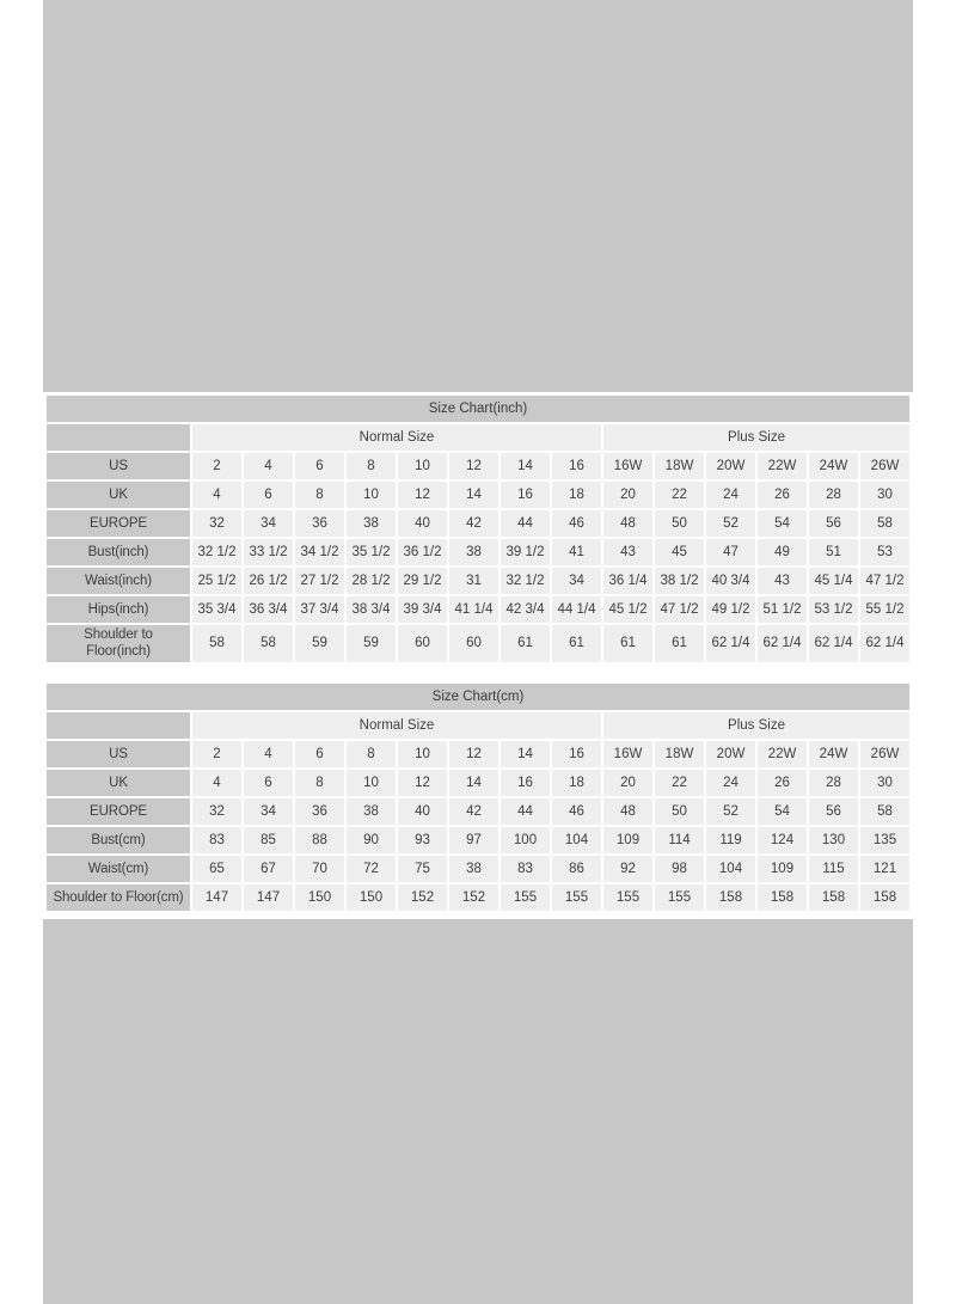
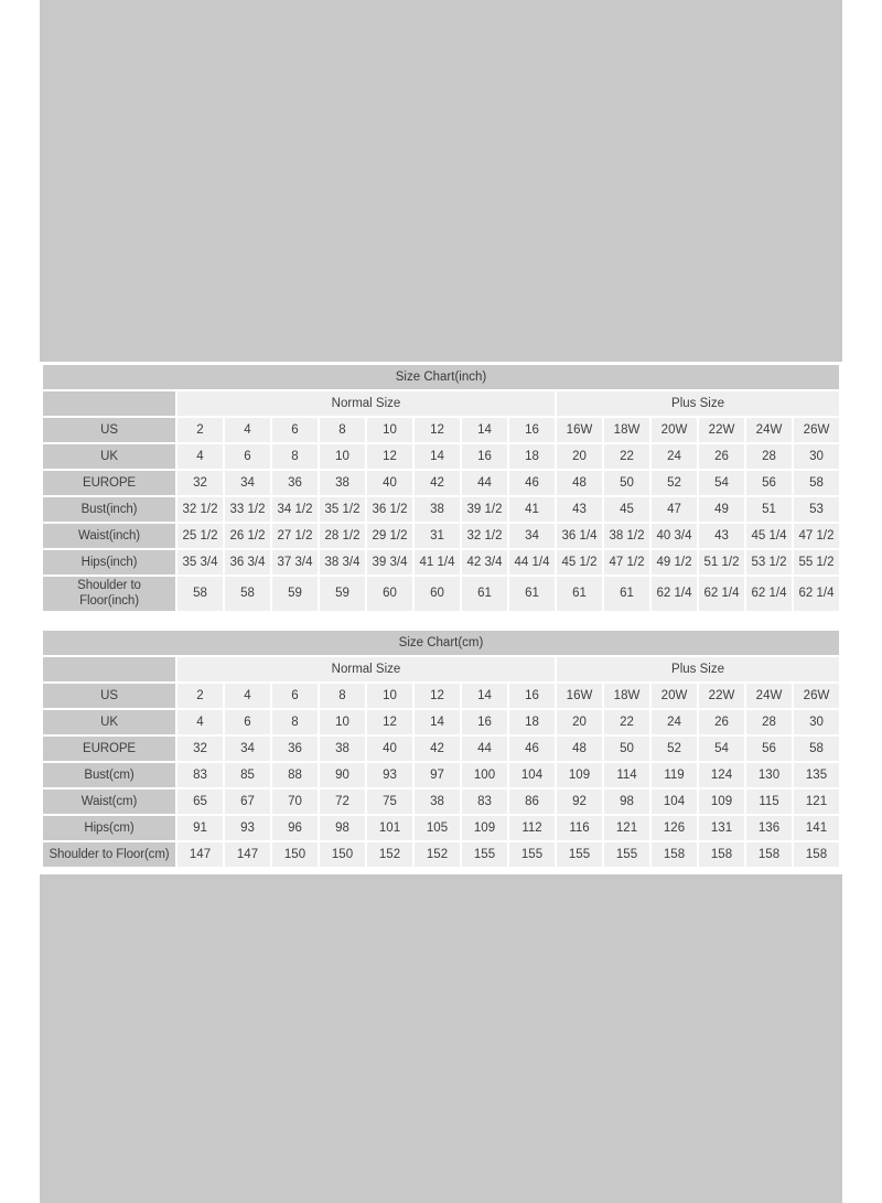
  Size Chart(inch)
  	Normal Size	Plus Size
  US	2	4	6	8	10	12	14	16	16W	18W	20W	22W	24W	26W
  UK	4	6	8	10	12	14	16	18	20	22	24	26	28	30
  EUROPE	32	34	36	38	40	42	44	46	48	50	52	54	56	58
  Bust(inch)	32 1/2	33 1/2	34 1/2	35 1/2	36 1/2	38	39 1/2	41	43	45	47	49	51	53
  Waist(inch)	25 1/2	26 1/2	27 1/2	28 1/2	29 1/2	31	32 1/2	34	36 1/4	38 1/2	40 3/4	43	45 1/4	47 1/2
  Hips(inch)	35 3/4	36 3/4	37 3/4	38 3/4	39 3/4	41 1/4	42 3/4	44 1/4	45 1/2	47 1/2	49 1/2	51 1/2	53 1/2	55 1/2
  Shoulder to Floor(inch)	58	58	59	59	60	60	61	61	61	61	62 1/4	62 1/4	62 1/4	62 1/4
  Size Chart(cm)
  	Normal Size	Plus Size
  US	2	4	6	8	10	12	14	16	16W	18W	20W	22W	24W	26W
  UK	4	6	8	10	12	14	16	18	20	22	24	26	28	30
  EUROPE	32	34	36	38	40	42	44	46	48	50	52	54	56	58
  Bust(cm)	83	85	88	90	93	97	100	104	109	114	119	124	130	135
  Waist(cm)	65	67	70	72	75	38	83	86	92	98	104	109	115	121
+ Hips(cm)	91	93	96	98	101	105	109	112	116	121	126	131	136	141
  Shoulder to Floor(cm)	147	147	150	150	152	152	155	155	155	155	158	158	158	158
